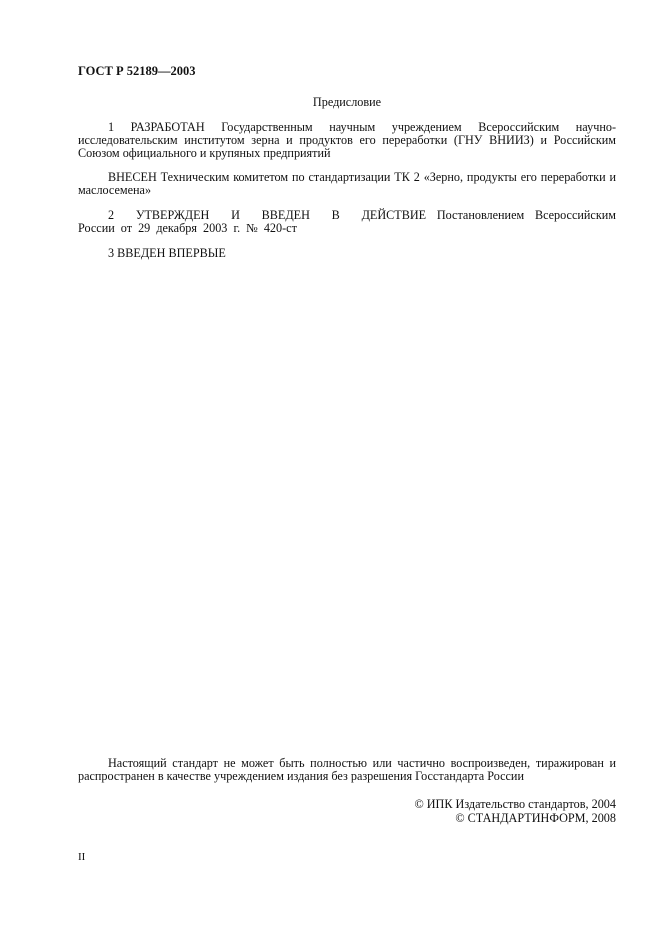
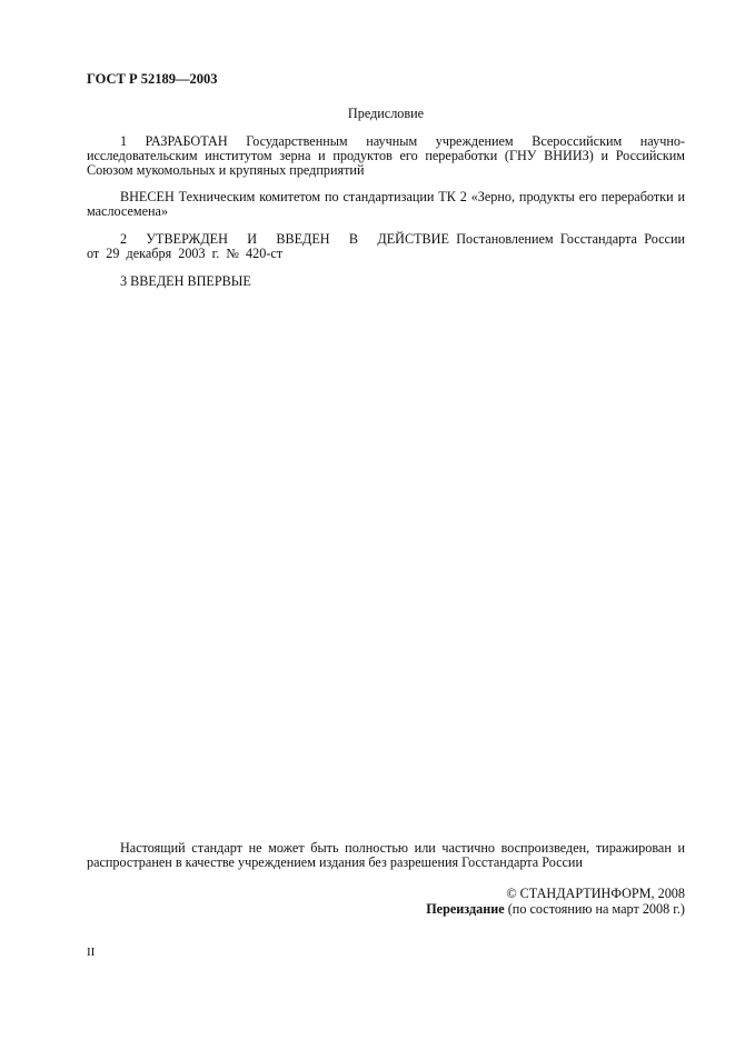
  ГОСТ Р 52189—2003
  Предисловие
- 1 РАЗРАБОТАН Государственным научным учреждением Всероссийским научно-исследовательским институтом зерна и продуктов его переработки (ГНУ ВНИИЗ) и Российским Союзом официального и крупяных предприятий
+ 1 РАЗРАБОТАН Государственным научным учреждением Всероссийским научно-исследовательским институтом зерна и продуктов его переработки (ГНУ ВНИИЗ) и Российским Союзом мукомольных и крупяных предприятий
  ВНЕСЕН Техническим комитетом по стандартизации ТК 2 «Зерно, продукты его переработки и маслосемена»
- 2 УТВЕРЖДЕН И ВВЕДЕН В ДЕЙСТВИЕ Постановлением Всероссийским России от 29 декабря 2003 г. № 420-ст
+ 2 УТВЕРЖДЕН И ВВЕДЕН В ДЕЙСТВИЕ Постановлением Госстандарта России от 29 декабря 2003 г. № 420-ст
  3 ВВЕДЕН ВПЕРВЫЕ
  Настоящий стандарт не может быть полностью или частично воспроизведен, тиражирован и распространен в качестве учреждением издания без разрешения Госстандарта России
- © ИПК Издательство стандартов, 2004
  © СТАНДАРТИНФОРМ, 2008
+ Переиздание (по состоянию на март 2008 г.)
  II
